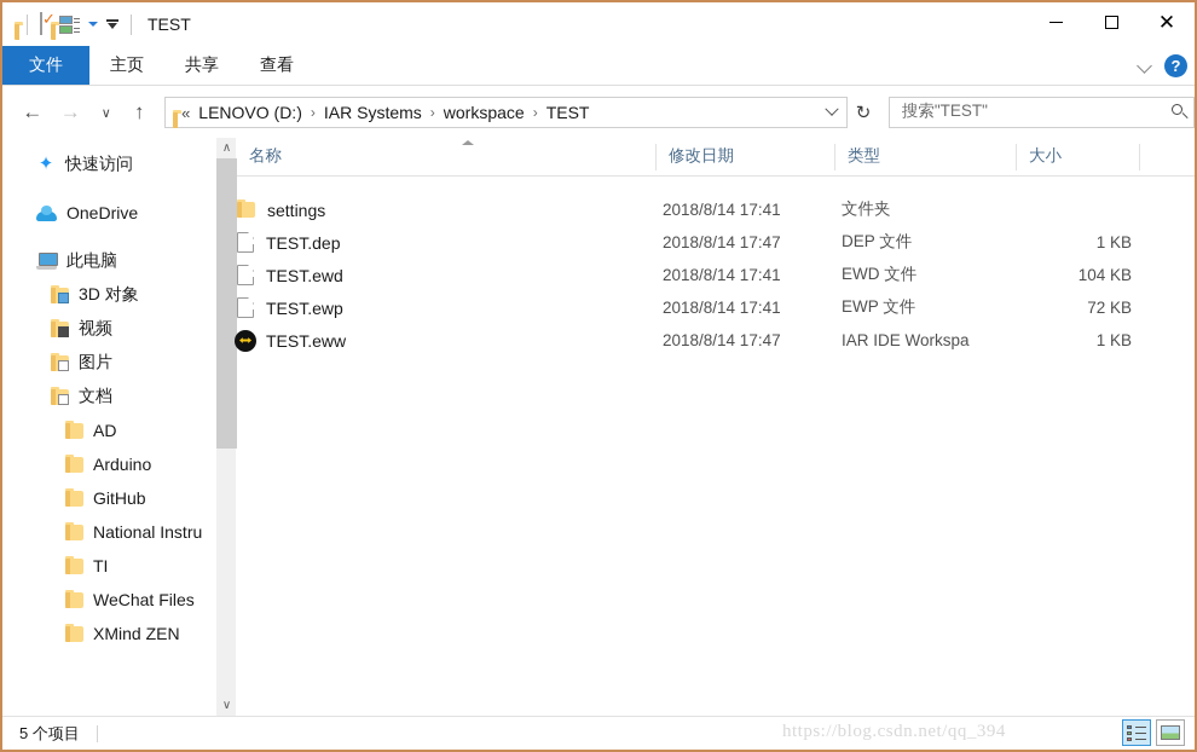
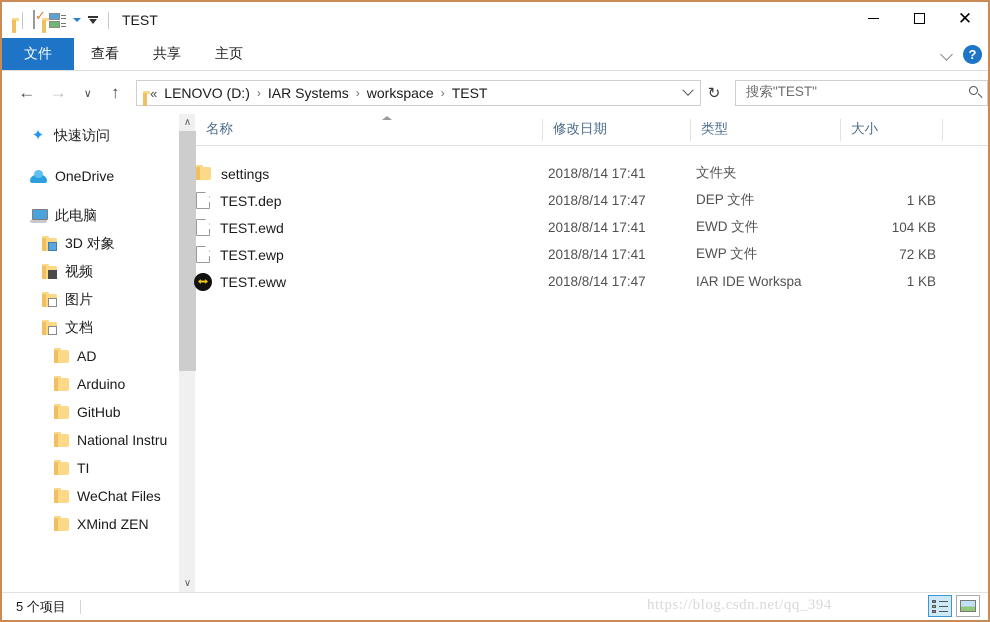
  TEST
  ✕
  文件
- 主页
+ 查看
  共享
- 查看
+ 主页
  ?
  ←
  →
  ∨
  ↑
  «
  LENOVO (D:)
  ›
  IAR Systems
  ›
  workspace
  ›
  TEST
  ↻
  搜索"TEST"
  ✦
  快速访问
  OneDrive
  此电脑
  3D 对象
  视频
  图片
  文档
  AD
  Arduino
  GitHub
  National Instru
  TI
  WeChat Files
  XMind ZEN
  ∧
  ∨
  名称
  修改日期
  类型
  大小
  settings
  2018/8/14 17:41
  文件夹
  TEST.dep
  2018/8/14 17:47
  DEP 文件
  1 KB
  TEST.ewd
  2018/8/14 17:41
  EWD 文件
  104 KB
  TEST.ewp
  2018/8/14 17:41
  EWP 文件
  72 KB
  TEST.eww
  2018/8/14 17:47
  IAR IDE Workspa
  1 KB
  5 个项目
  https://blog.csdn.net/qq_394
